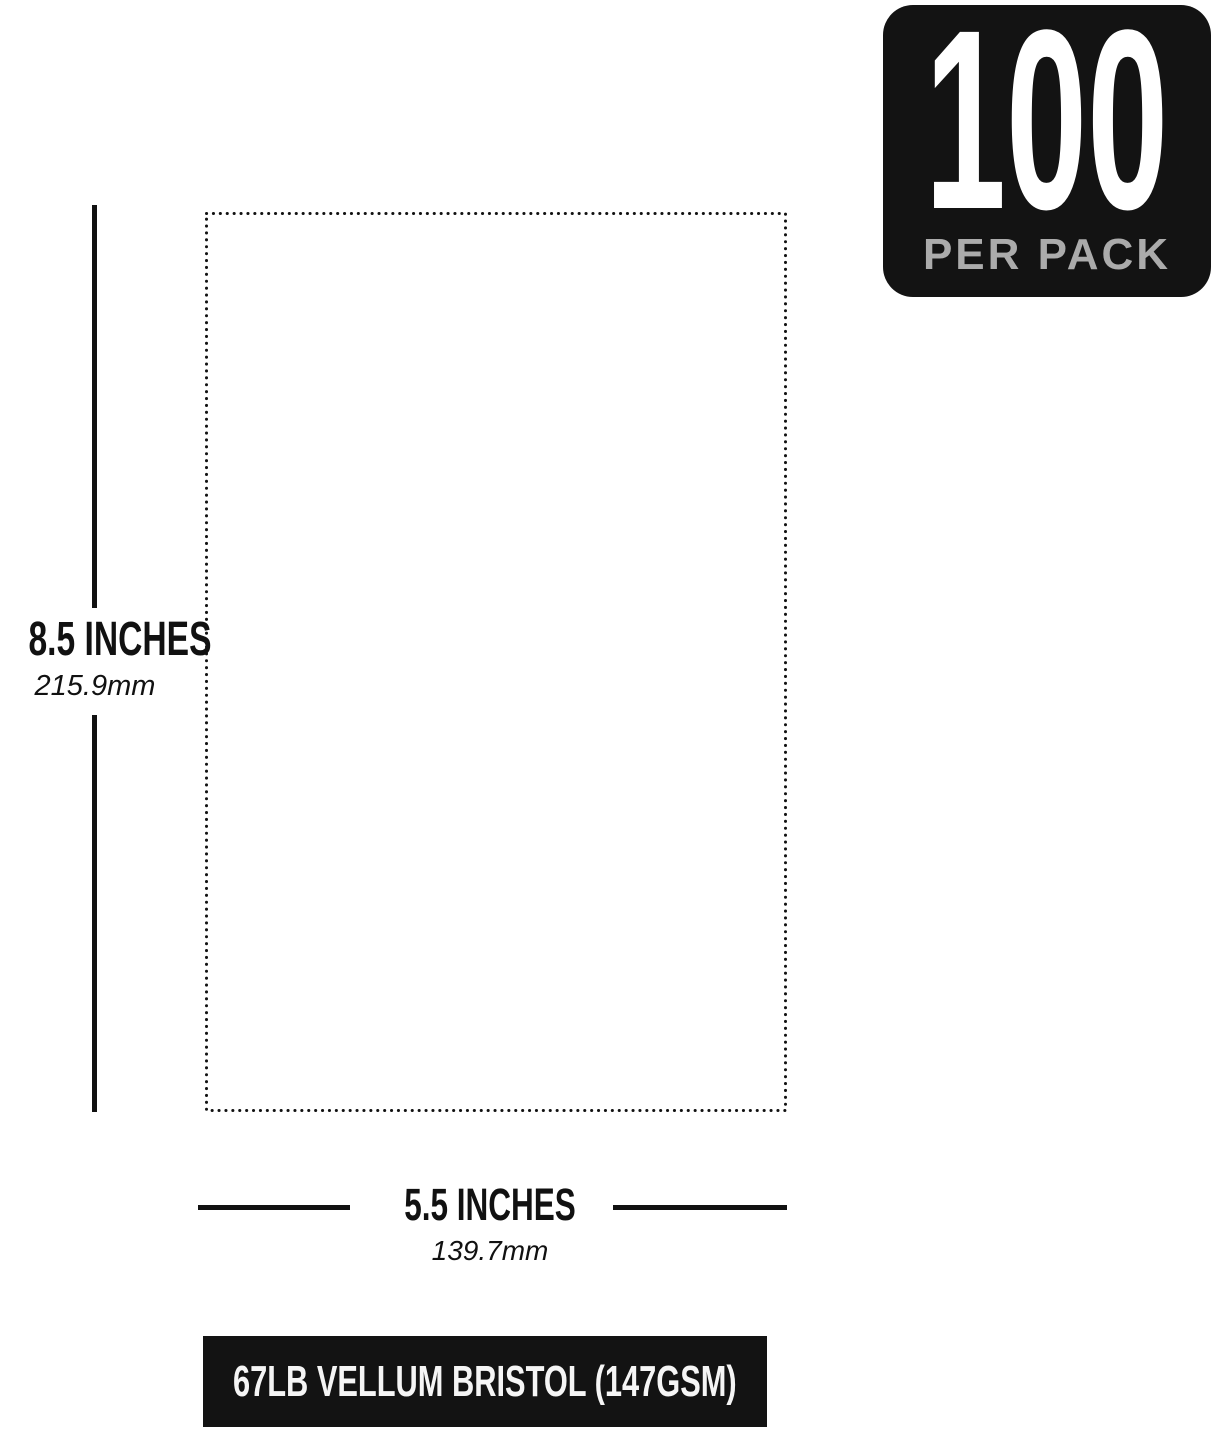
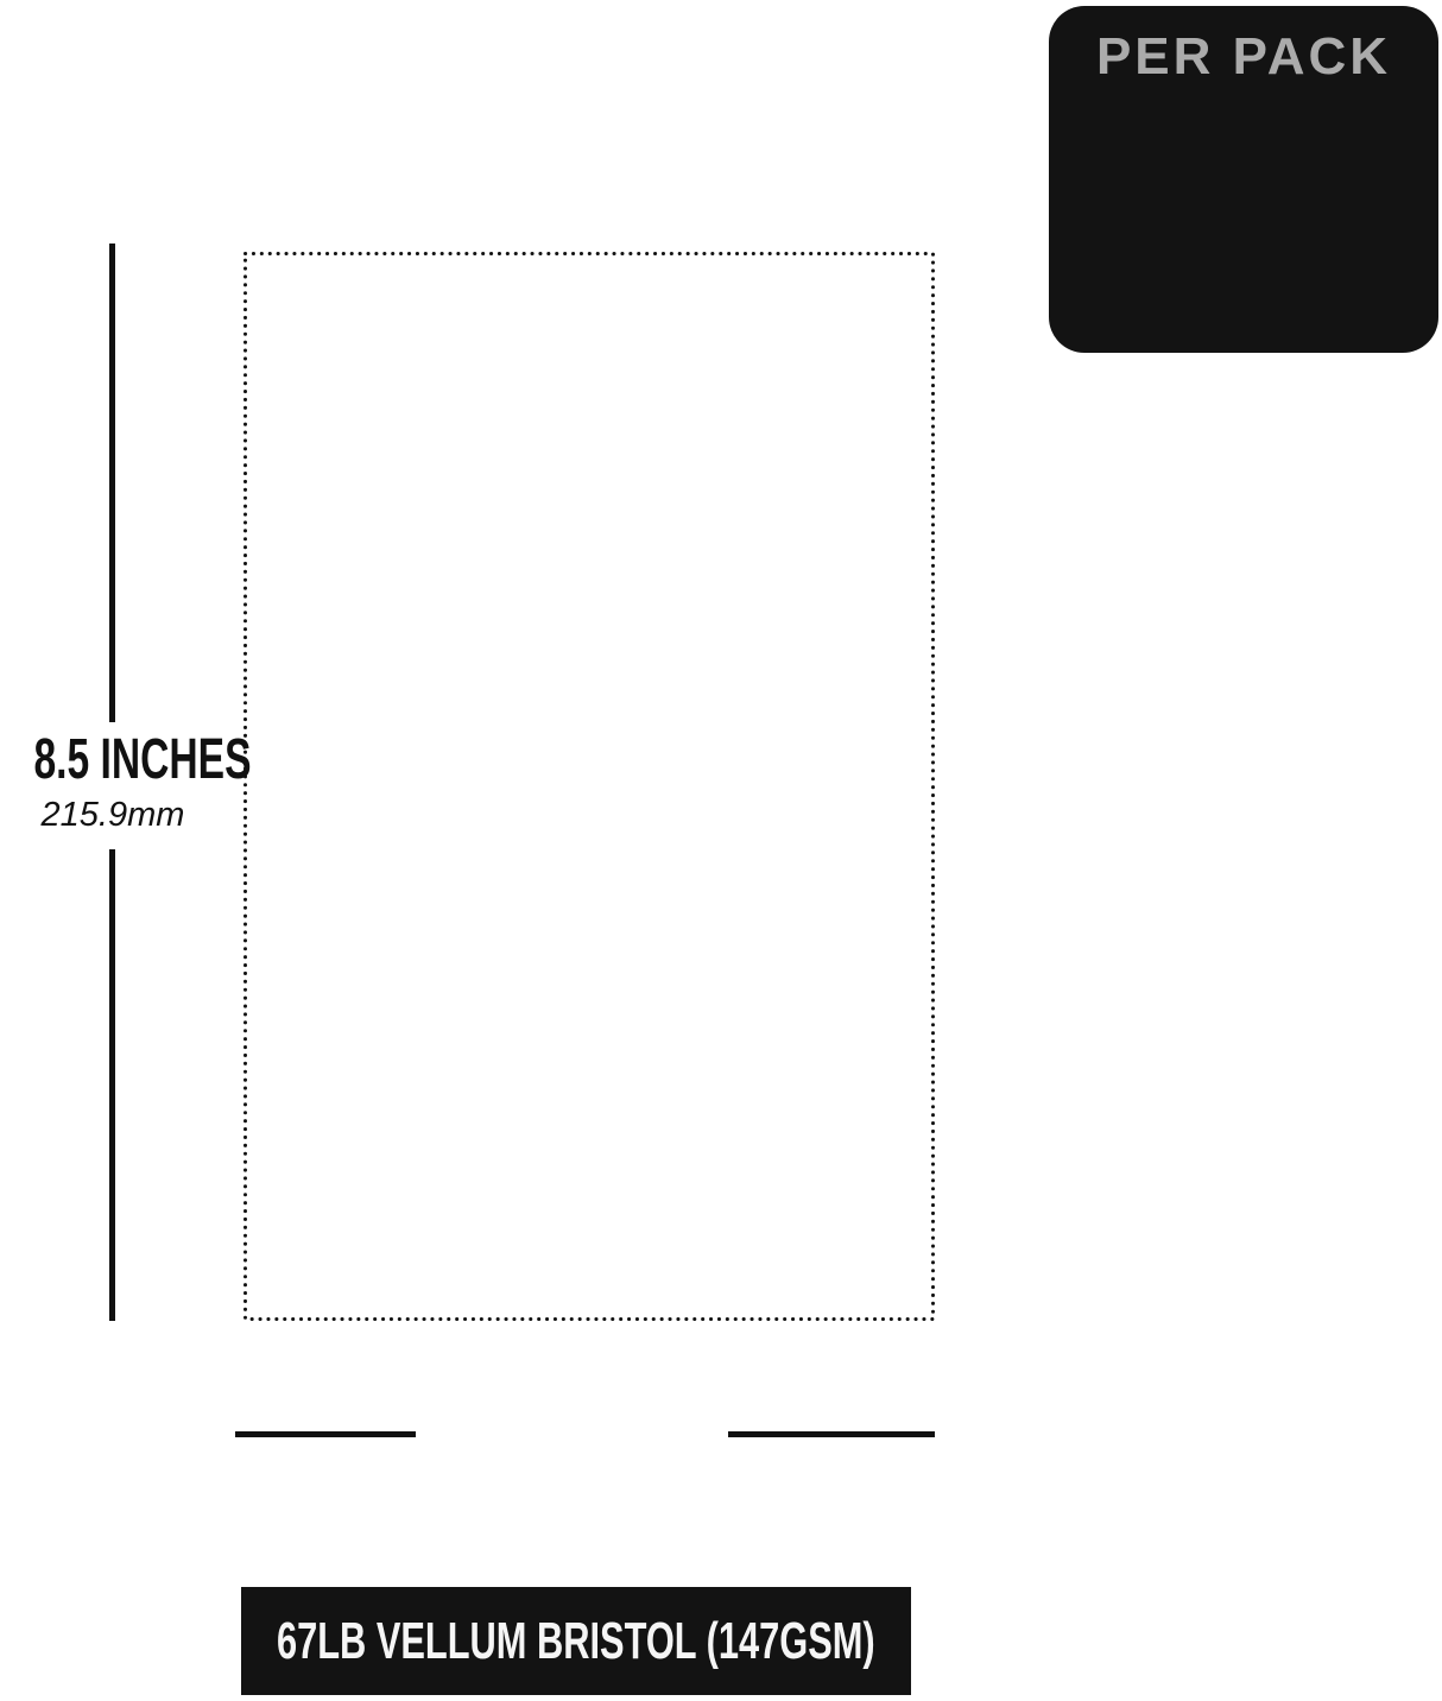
  8.5 INCHES
  215.9mm
- 5.5 INCHES
- 139.7mm
- 100
  PER PACK
  67LB VELLUM BRISTOL (147GSM)
